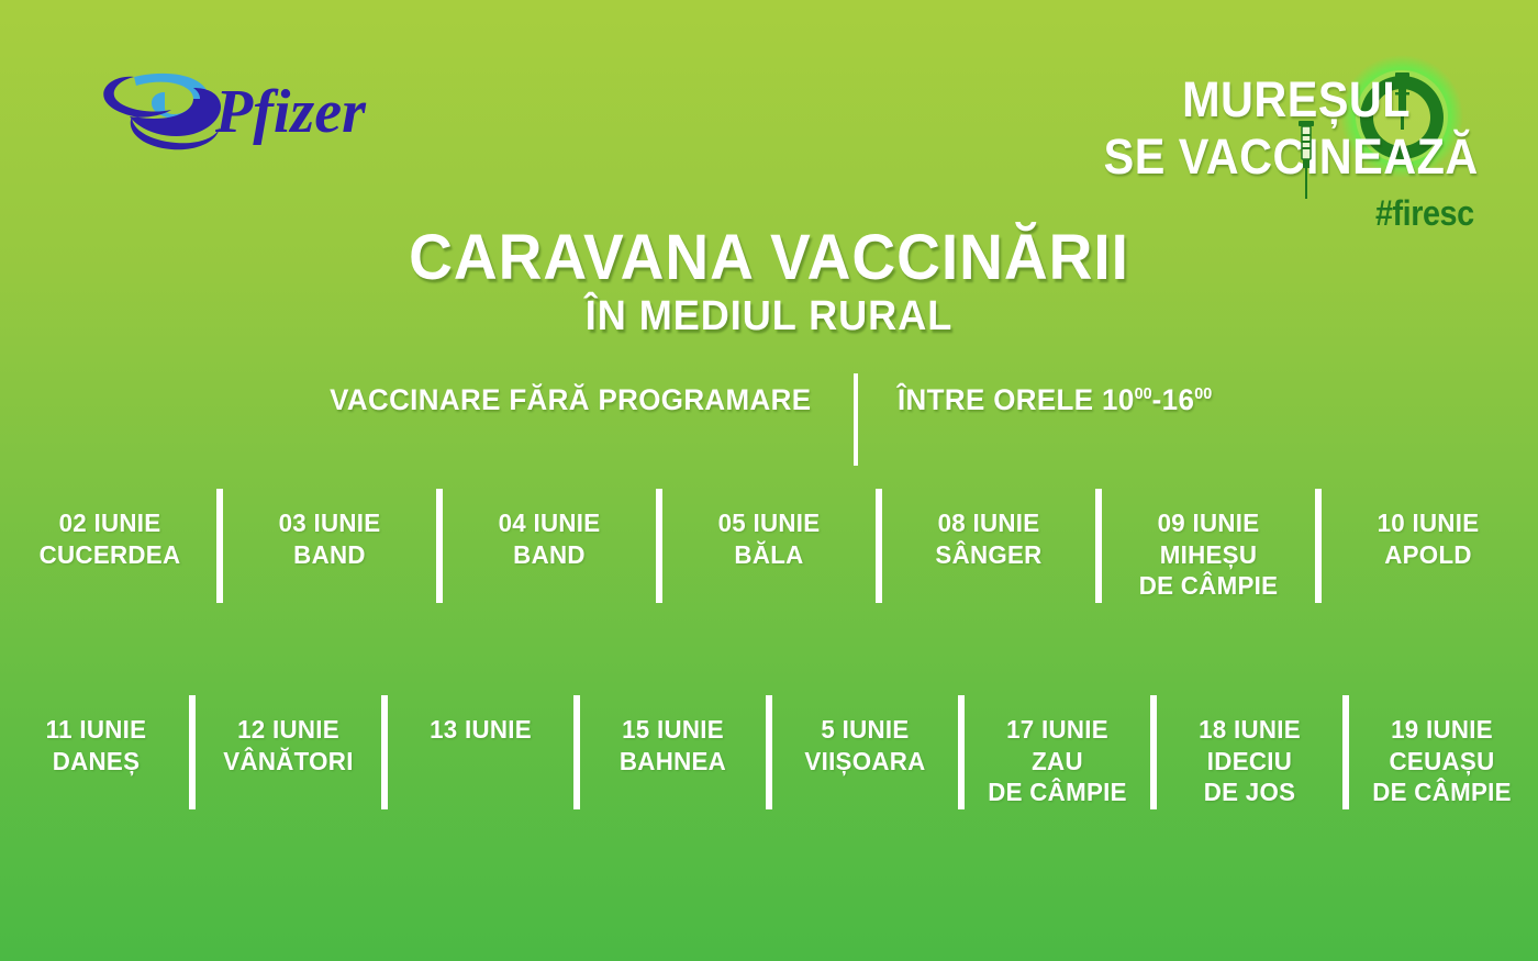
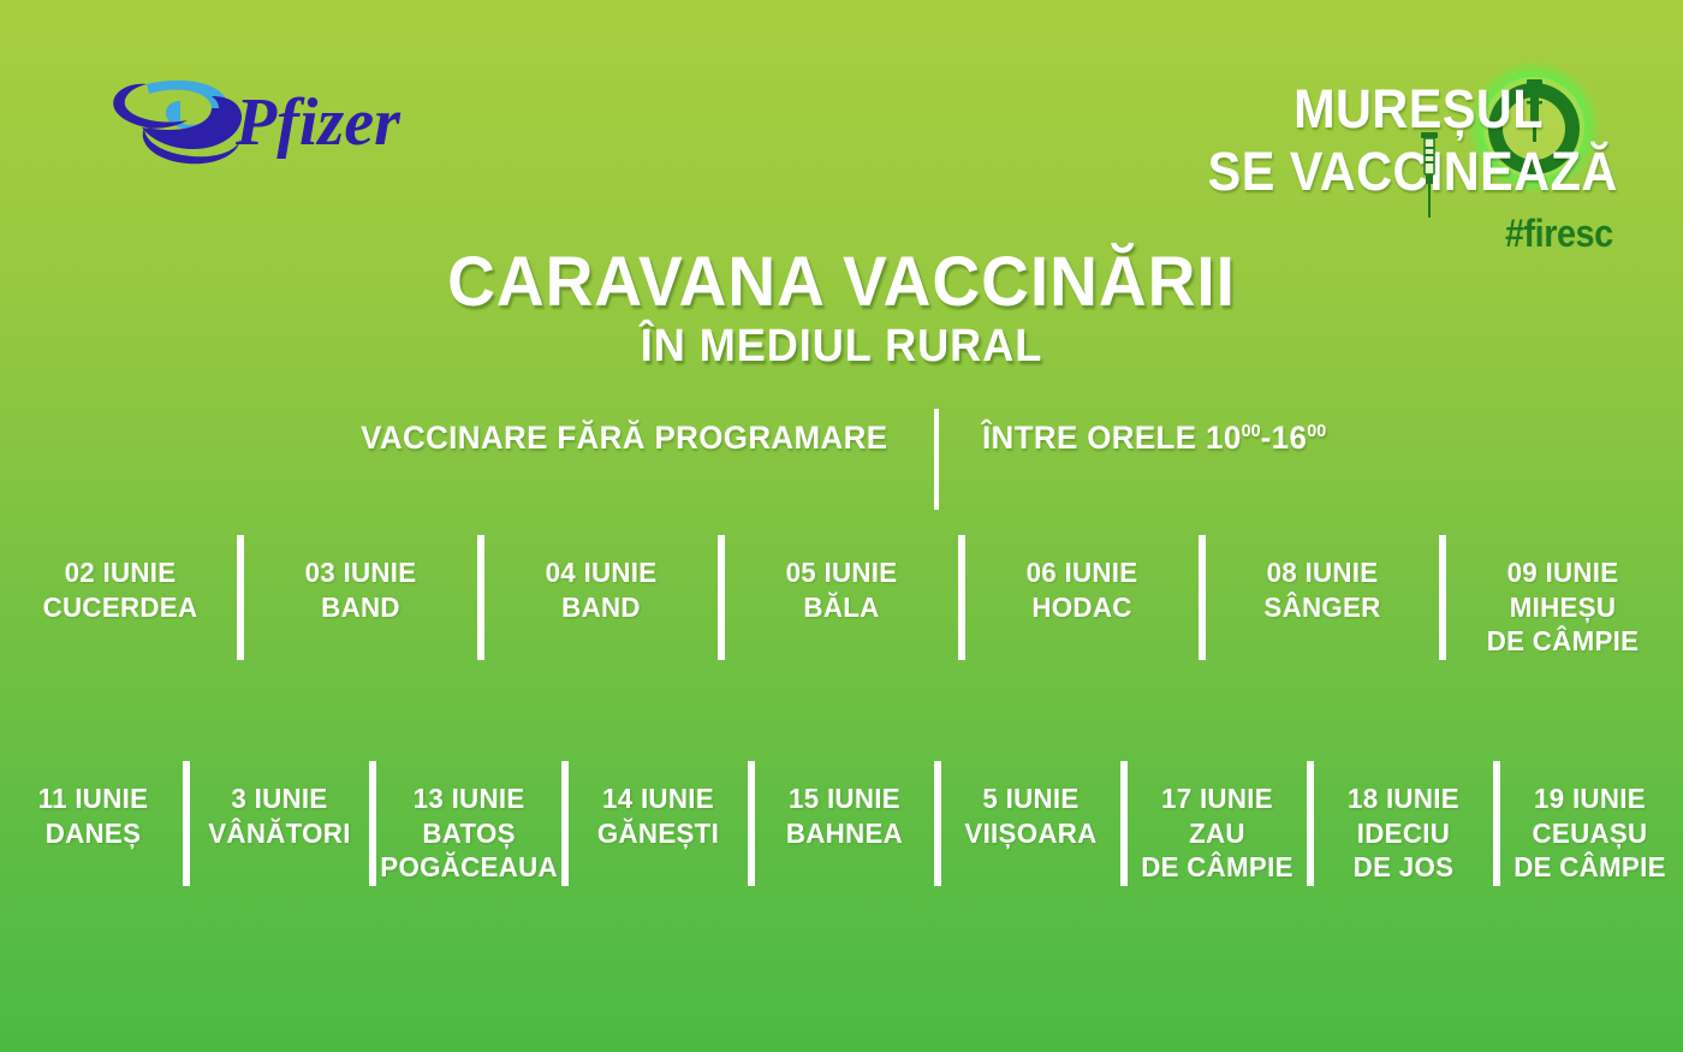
  Pfizer
  MUREȘUL
  SE VACCINEAZĂ
  #firesc
  CARAVANA VACCINĂRII
  ÎN MEDIUL RURAL
  VACCINARE FĂRĂ PROGRAMARE
  ÎNTRE ORELE 1000-1600
  02 IUNIE
  CUCERDEA
  03 IUNIE
  BAND
  04 IUNIE
  BAND
  05 IUNIE
  BĂLA
+ 06 IUNIE
+ HODAC
  08 IUNIE
  SÂNGER
  09 IUNIE
  MIHEȘU
  DE CÂMPIE
- 10 IUNIE
- APOLD
  11 IUNIE
  DANEȘ
- 12 IUNIE
+ 3 IUNIE
  VÂNĂTORI
  13 IUNIE
+ BATOȘ
+ POGĂCEAUA
+ 14 IUNIE
+ GĂNEȘTI
  15 IUNIE
  BAHNEA
  5 IUNIE
  VIIȘOARA
  17 IUNIE
  ZAU
  DE CÂMPIE
  18 IUNIE
  IDECIU
  DE JOS
  19 IUNIE
  CEUAȘU
  DE CÂMPIE
